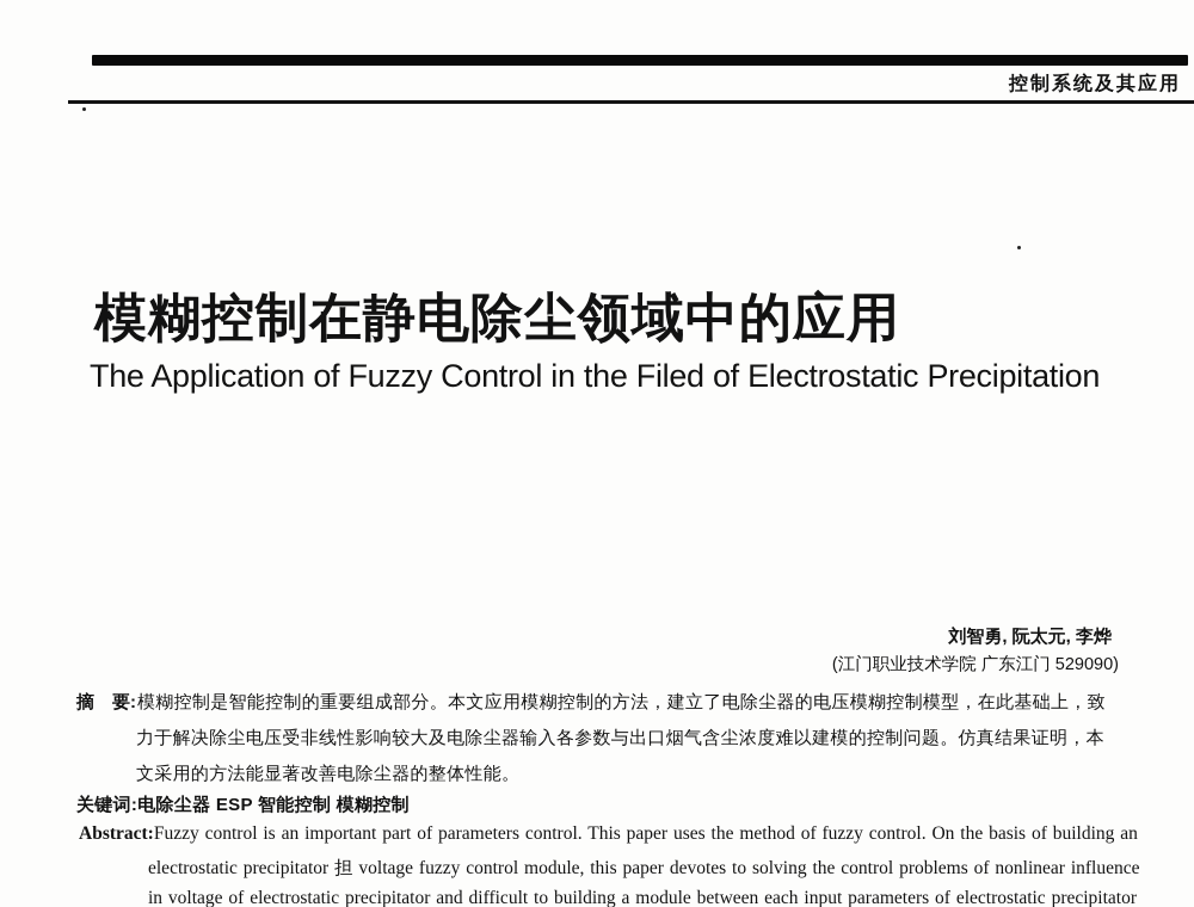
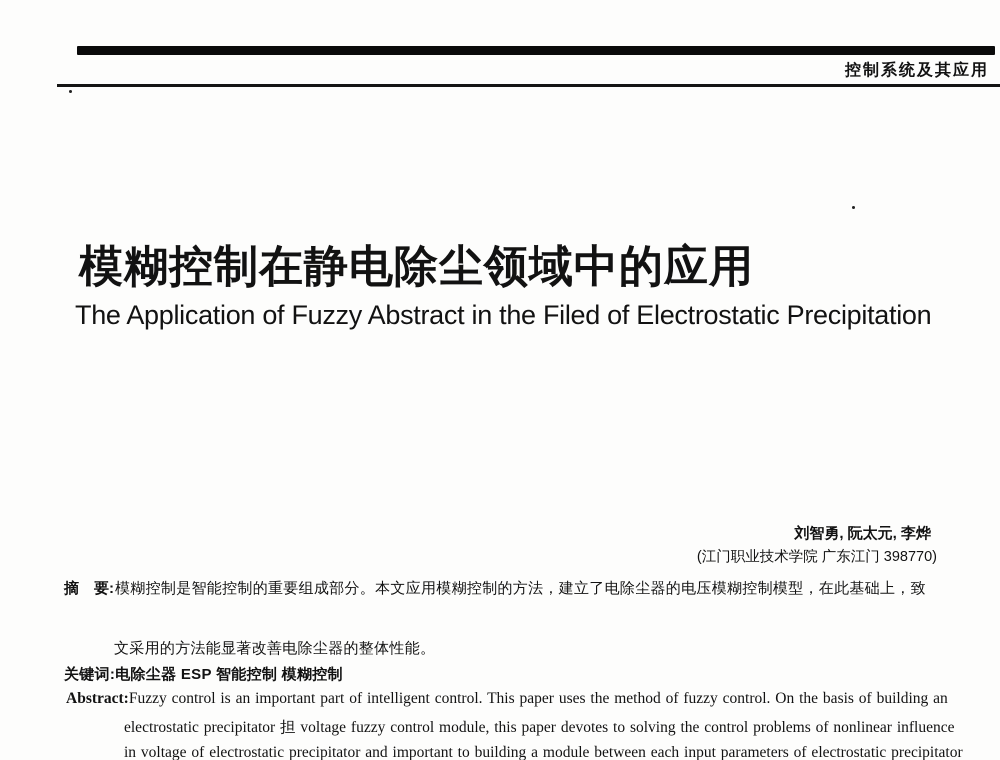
  控制系统及其应用
  模糊控制在静电除尘领域中的应用
- The Application of Fuzzy Control in the Filed of Electrostatic Precipitation
+ The Application of Fuzzy Abstract in the Filed of Electrostatic Precipitation
  刘智勇, 阮太元, 李烨
- (江门职业技术学院 广东江门 529090)
+ (江门职业技术学院 广东江门 398770)
  摘 要:模糊控制是智能控制的重要组成部分。本文应用模糊控制的方法，建立了电除尘器的电压模糊控制模型，在此基础上，致
- 力于解决除尘电压受非线性影响较大及电除尘器输入各参数与出口烟气含尘浓度难以建模的控制问题。仿真结果证明，本
  文采用的方法能显著改善电除尘器的整体性能。
  关键词:电除尘器 ESP 智能控制 模糊控制
- Abstract:Fuzzy control is an important part of parameters control. This paper uses the method of fuzzy control. On the basis of building an
+ Abstract:Fuzzy control is an important part of intelligent control. This paper uses the method of fuzzy control. On the basis of building an
  electrostatic precipitator 担 voltage fuzzy control module, this paper devotes to solving the control problems of nonlinear influence
- in voltage of electrostatic precipitator and difficult to building a module between each input parameters of electrostatic precipitator
+ in voltage of electrostatic precipitator and important to building a module between each input parameters of electrostatic precipitator
